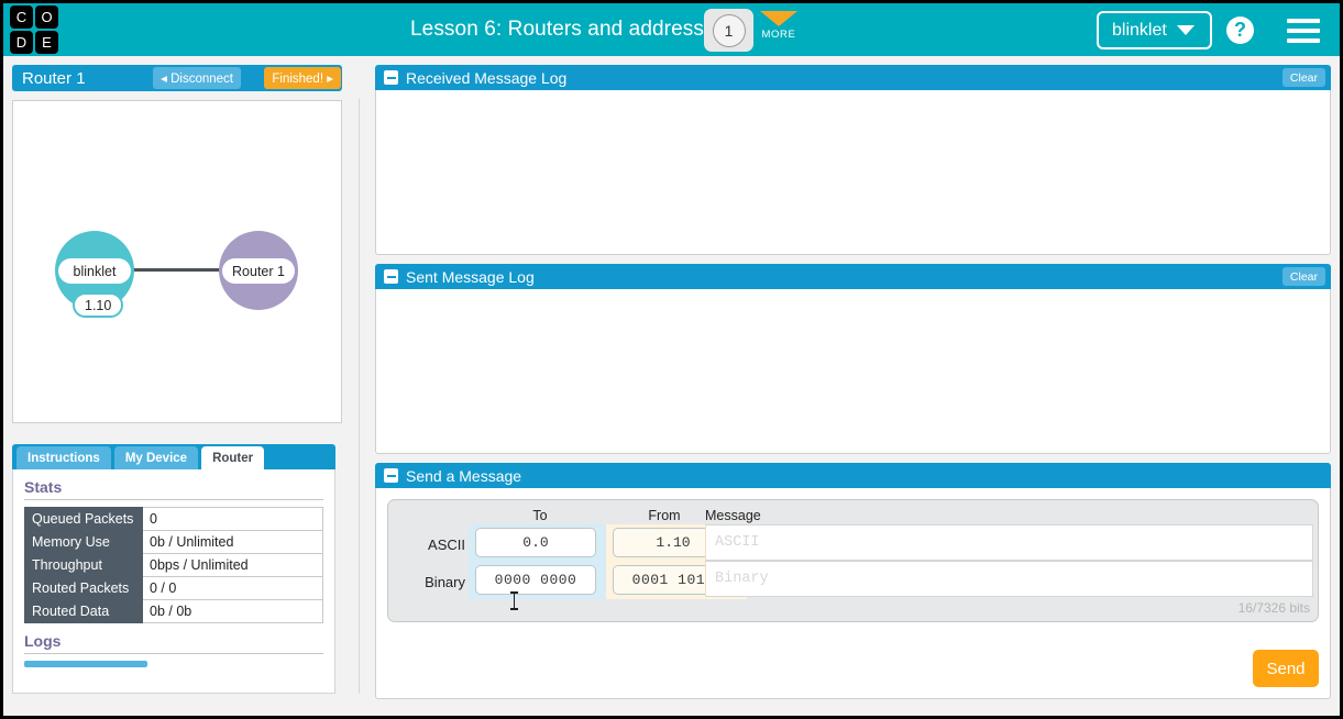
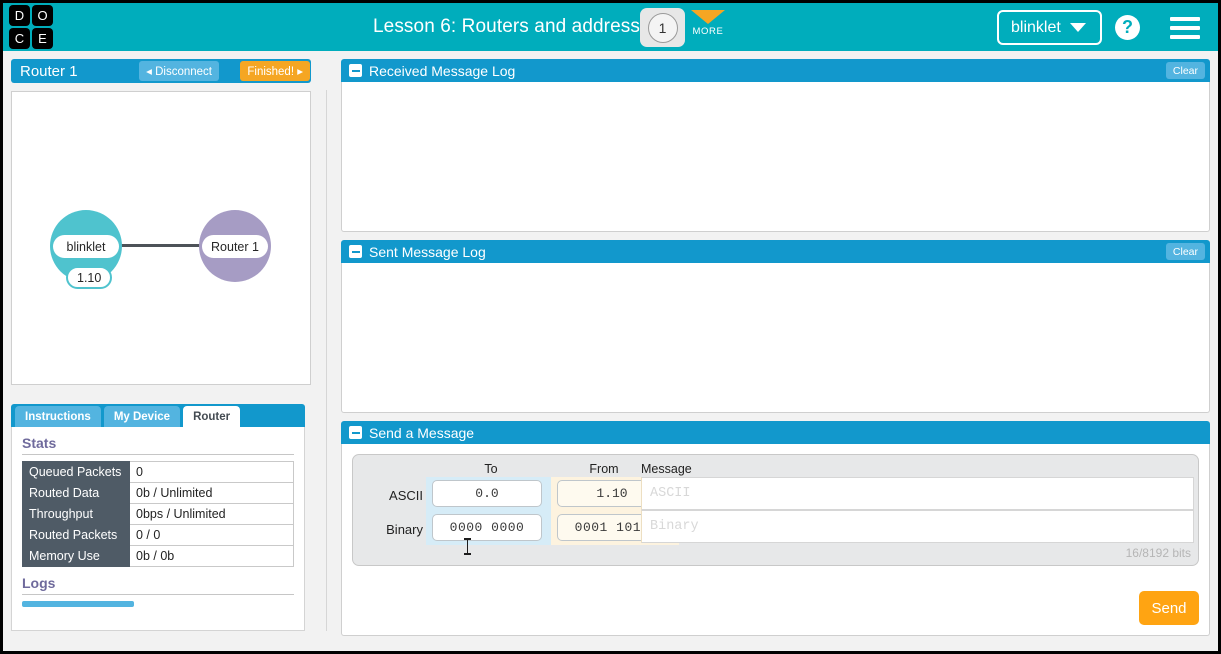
- C
+ D
  O
- D
+ C
  E
  Lesson 6: Routers and address
  1
  MORE
  blinklet
  ?
  Router 1
  ◂ Disconnect
  Finished! ▸
  blinklet
  1.10
  Router 1
  Instructions
  My Device
  Router
  Stats
  Queued Packets	0
- Memory Use	0b / Unlimited
+ Routed Data	0b / Unlimited
  Throughput	0bps / Unlimited
  Routed Packets	0 / 0
- Routed Data	0b / 0b
+ Memory Use	0b / 0b
  Logs
  Received Message Log
  Clear
  Sent Message Log
  Clear
  Send a Message
  To
  From
  Message
  ASCII
  Binary
  0.0
  1.10
  0000 0000
  0001 101
  ASCII
  Binary
- 16/7326 bits
+ 16/8192 bits
  Send
